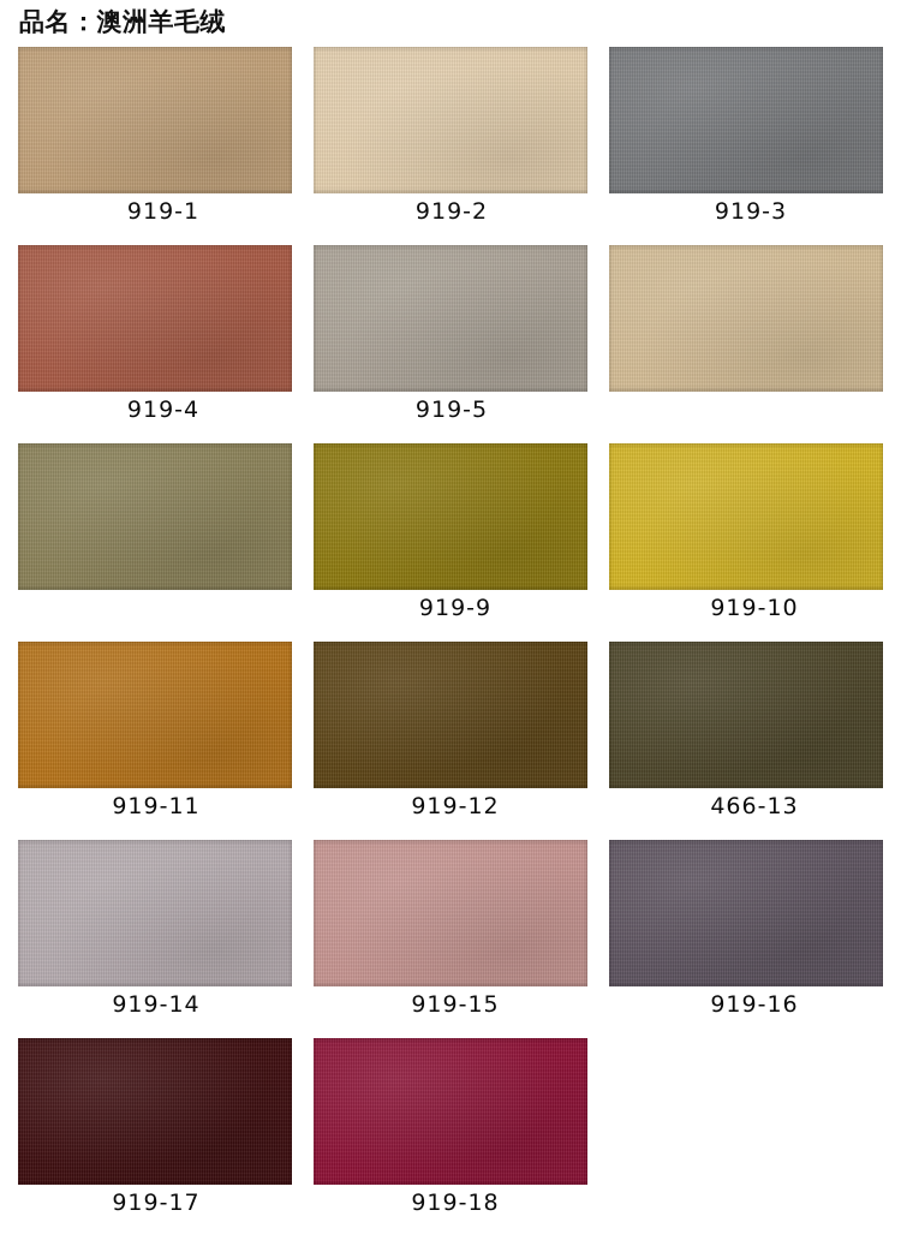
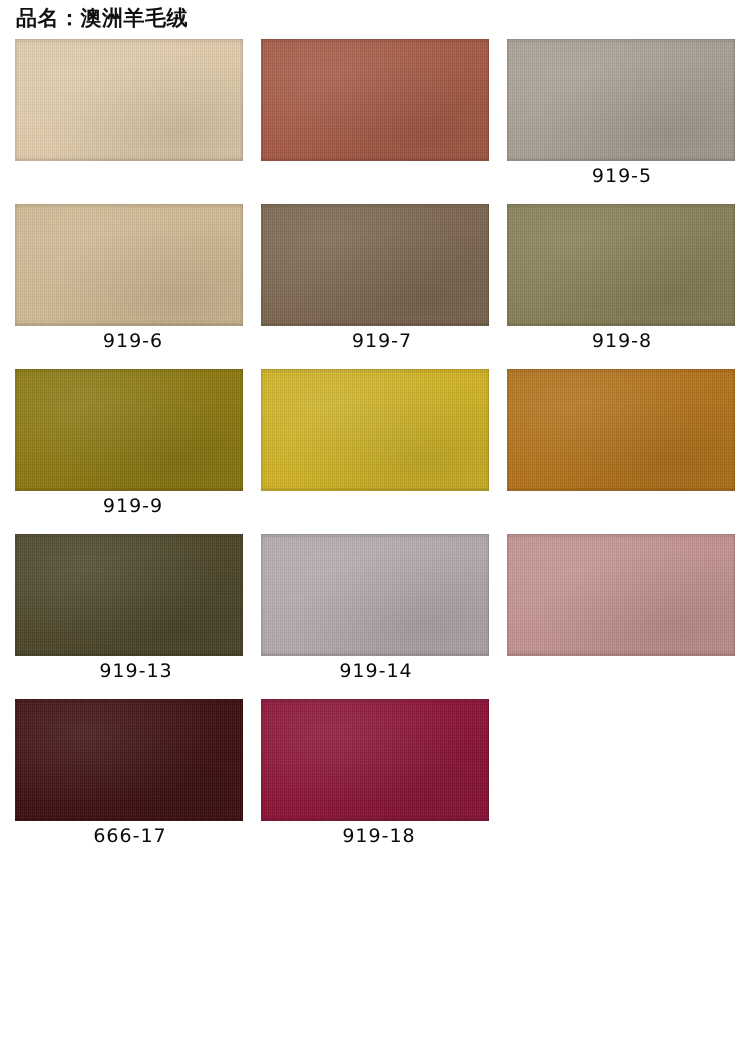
  品名：澳洲羊毛绒
- 919-1
- 919-2
- 919-3
- 919-4
  919-5
+ 919-6
+ 919-7
+ 919-8
  919-9
- 919-10
- 919-11
- 919-12
- 466-13
+ 919-13
  919-14
- 919-15
- 919-16
- 919-17
+ 666-17
  919-18
